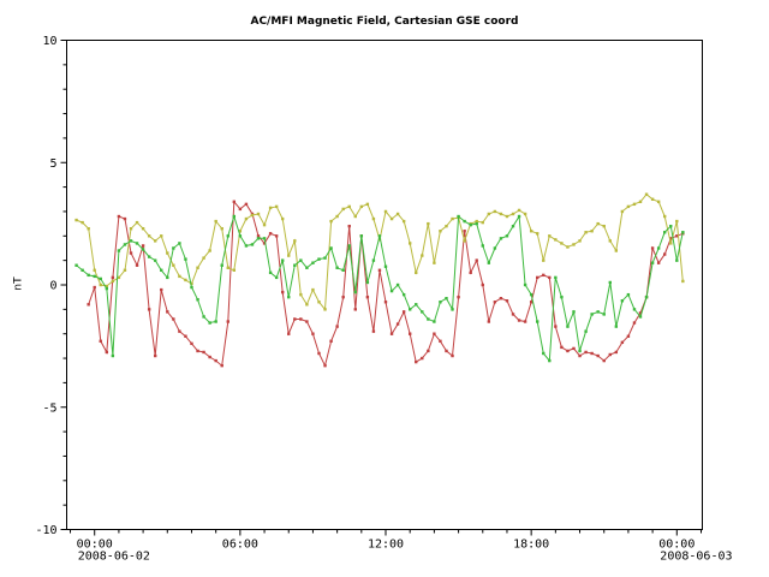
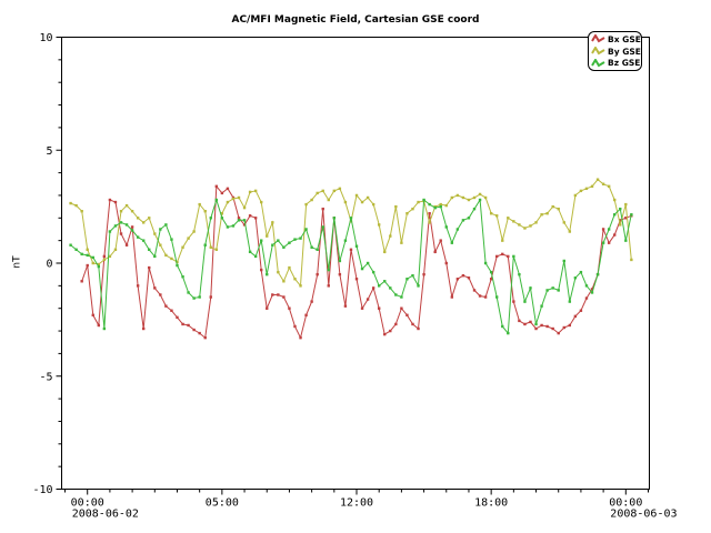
  AC/MFI Magnetic Field, Cartesian GSE coord
  -10
  -5
  0
  5
  10
  00:00
  2008-06-02
- 06:00
+ 05:00
  12:00
  18:00
  00:00
  2008-06-03
+ Bx GSE
+ By GSE
+ Bz GSE
